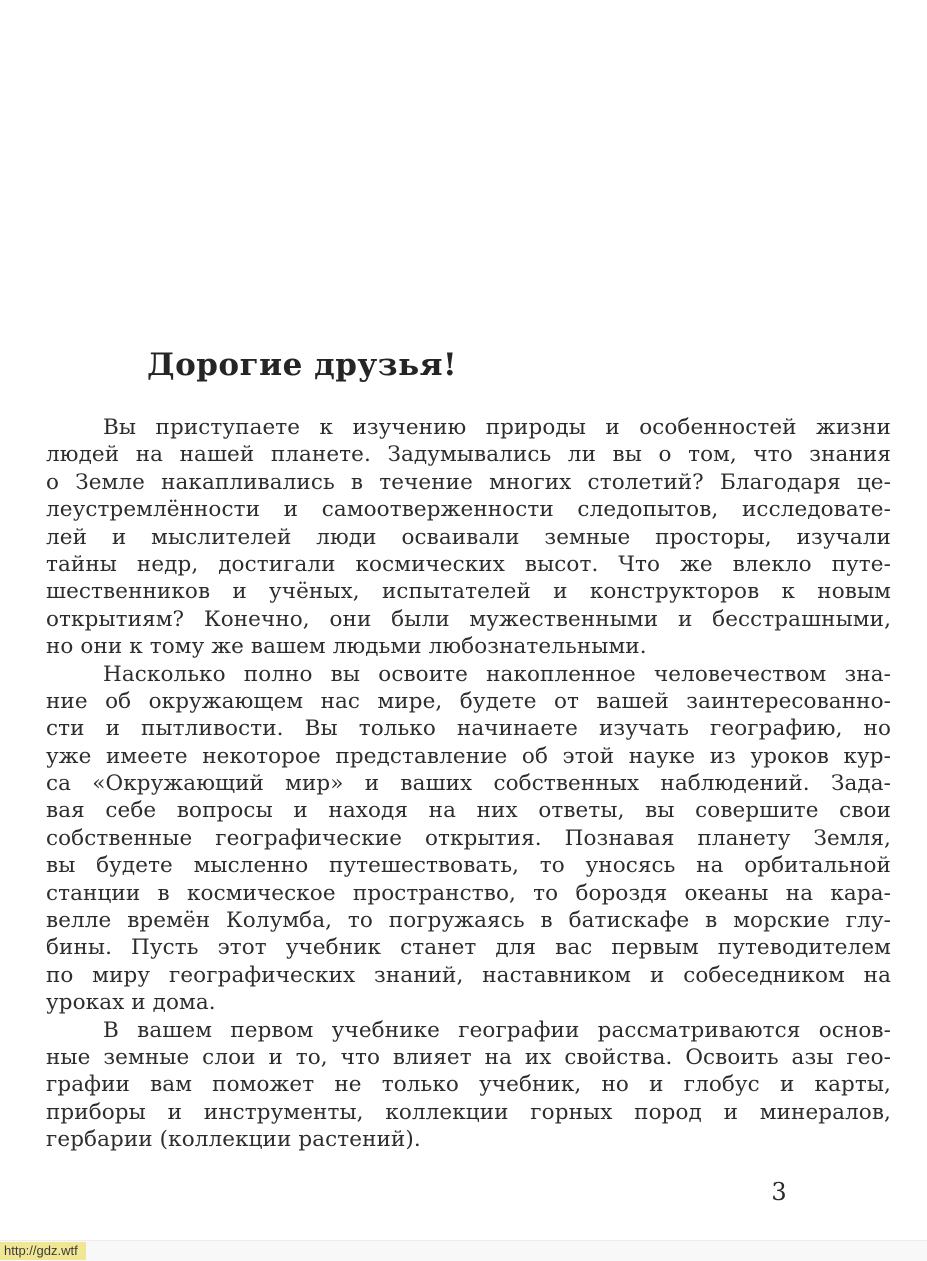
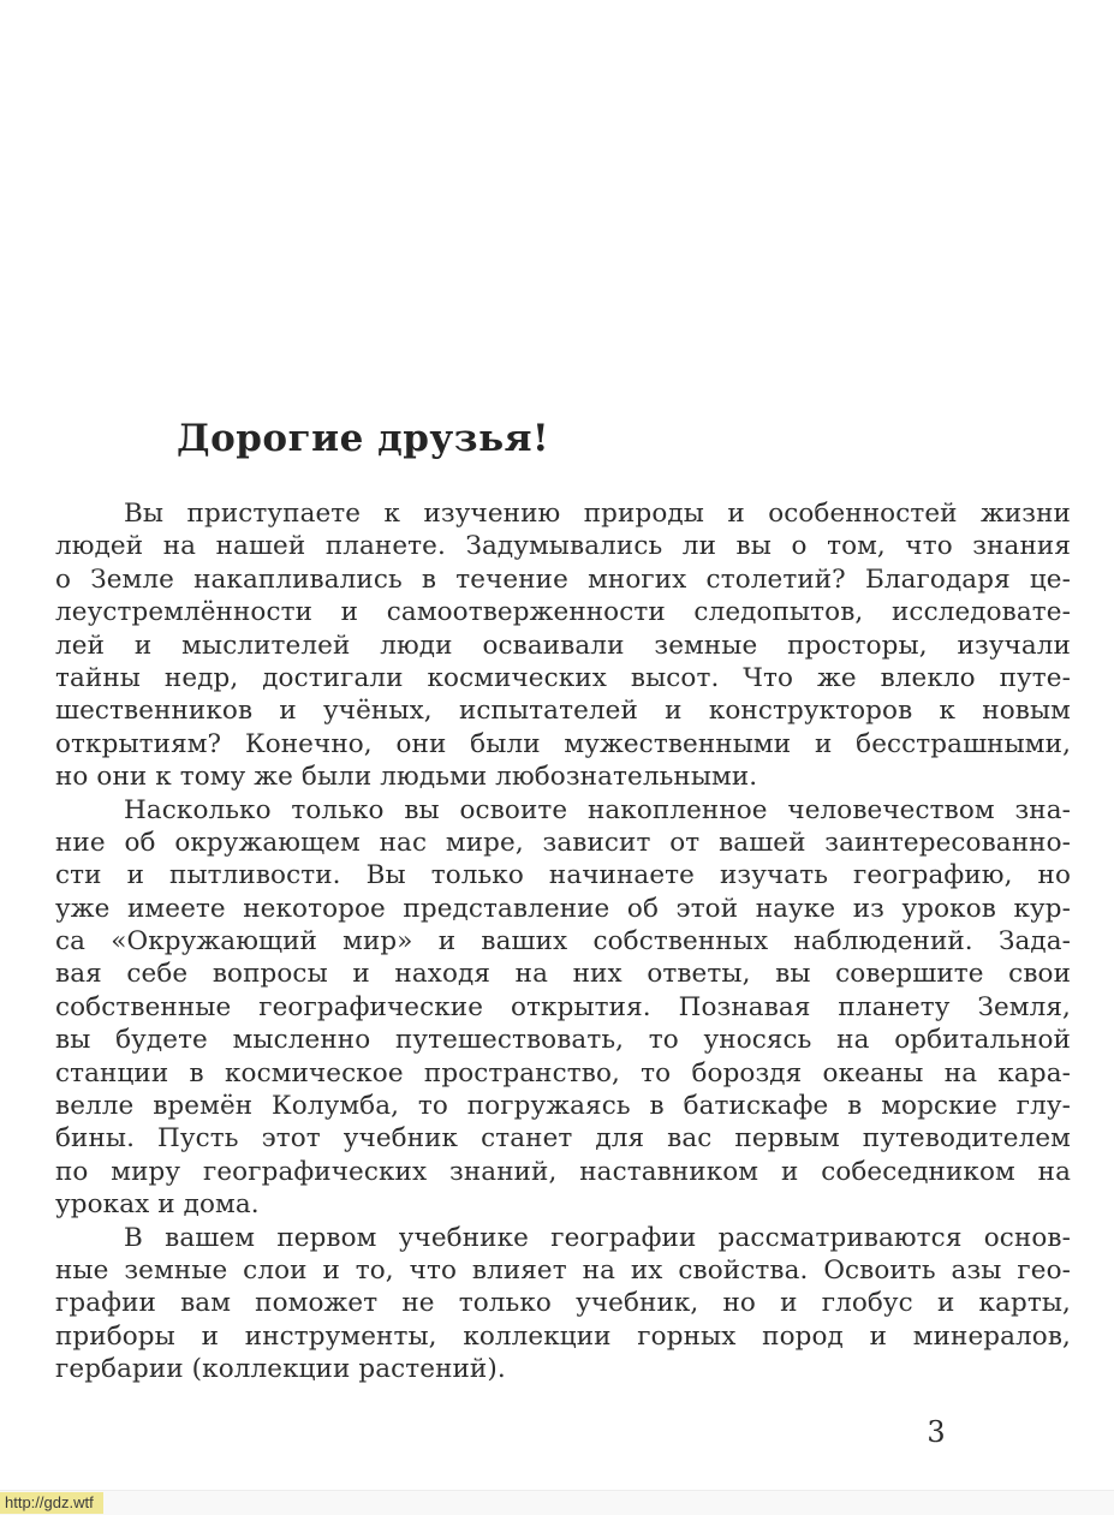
  Дорогие друзья!
  Вы приступаете к изучению природы и особенностей жизни
  людей на нашей планете. Задумывались ли вы о том, что знания
  о Земле накапливались в течение многих столетий? Благодаря це-
  леустремлённости и самоотверженности следопытов, исследовате-
  лей и мыслителей люди осваивали земные просторы, изучали
  тайны недр, достигали космических высот. Что же влекло путе-
  шественников и учёных, испытателей и конструкторов к новым
  открытиям? Конечно, они были мужественными и бесстрашными,
- но они к тому же вашем людьми любознательными.
+ но они к тому же были людьми любознательными.
- Насколько полно вы освоите накопленное человечеством зна-
+ Насколько только вы освоите накопленное человечеством зна-
- ние об окружающем нас мире, будете от вашей заинтересованно-
+ ние об окружающем нас мире, зависит от вашей заинтересованно-
  сти и пытливости. Вы только начинаете изучать географию, но
  уже имеете некоторое представление об этой науке из уроков кур-
  са «Окружающий мир» и ваших собственных наблюдений. Зада-
  вая себе вопросы и находя на них ответы, вы совершите свои
  собственные географические открытия. Познавая планету Земля,
  вы будете мысленно путешествовать, то уносясь на орбитальной
  станции в космическое пространство, то бороздя океаны на кара-
  велле времён Колумба, то погружаясь в батискафе в морские глу-
  бины. Пусть этот учебник станет для вас первым путеводителем
  по миру географических знаний, наставником и собеседником на
  уроках и дома.
  В вашем первом учебнике географии рассматриваются основ-
  ные земные слои и то, что влияет на их свойства. Освоить азы гео-
  графии вам поможет не только учебник, но и глобус и карты,
  приборы и инструменты, коллекции горных пород и минералов,
  гербарии (коллекции растений).
  3
  http://gdz.wtf
